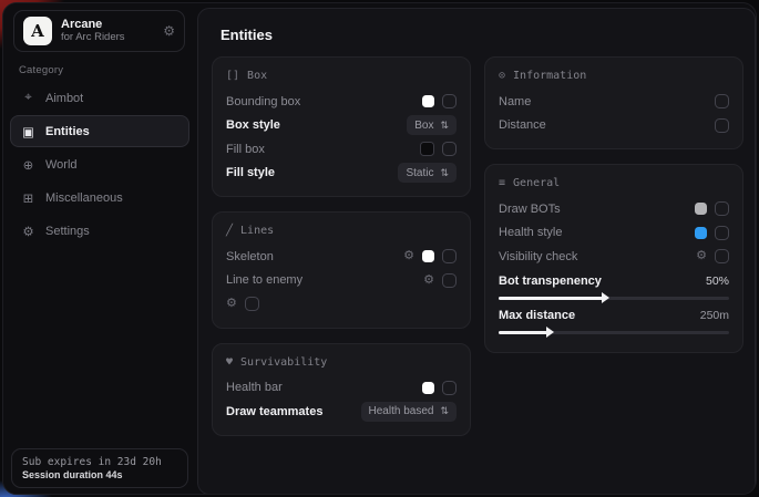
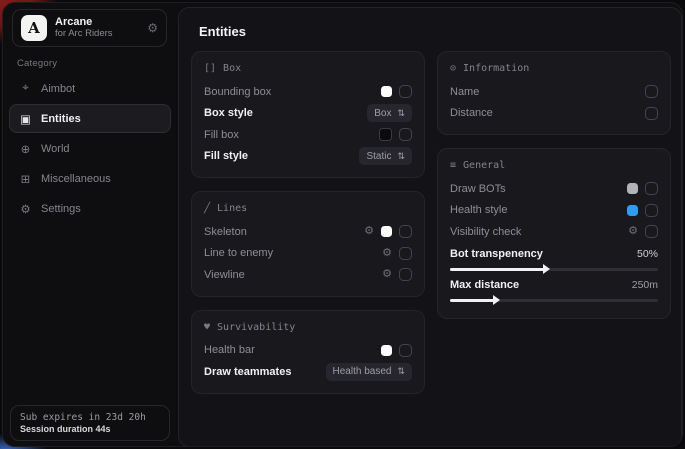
  A
  Arcane
  for Arc Riders
  ⚙
  Category
  ⌖
  Aimbot
  ▣
  Entities
  ⊕
  World
  ⊞
  Miscellaneous
  ⚙
  Settings
  Sub expires in 23d 20h
  Session duration 44s
  Entities
  []
  Box
  Bounding box
  Box style
  Box
  ⇅
  Fill box
  Fill style
  Static
  ⇅
  ╱
  Lines
  Skeleton
  ⚙
  Line to enemy
  ⚙
+ Viewline
  ⚙
  ♥
  Survivability
  Health bar
  Draw teammates
  Health based
  ⇅
  ⊙
  Information
  Name
  Distance
  ≡
  General
  Draw BOTs
  Health style
  Visibility check
  ⚙
  Bot transpenency
  50%
  Max distance
  250m
